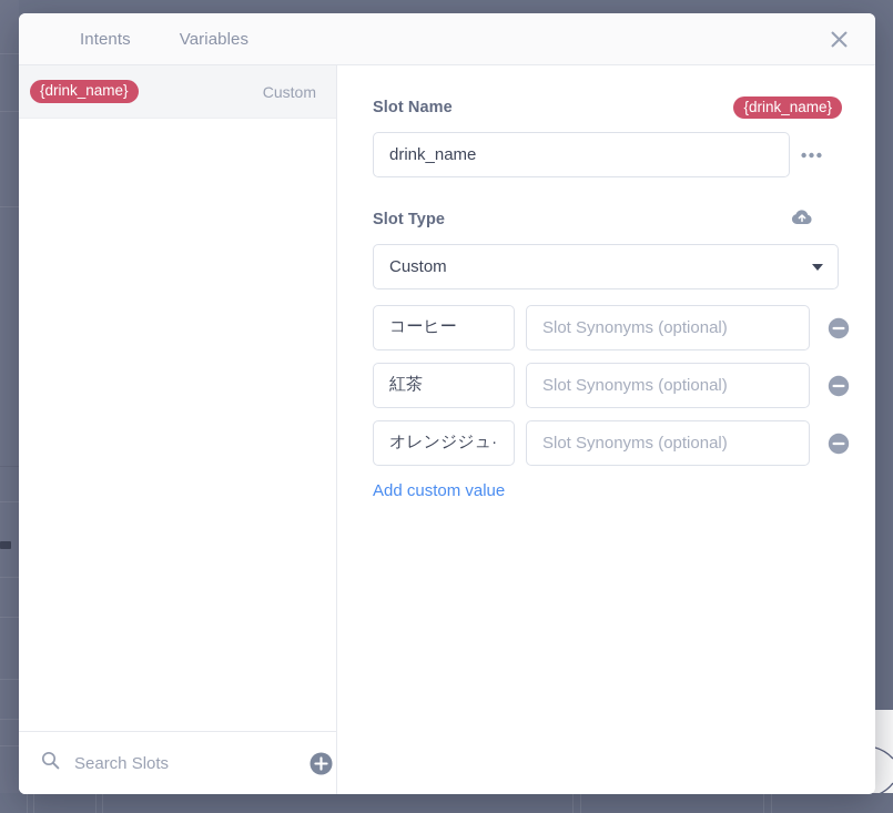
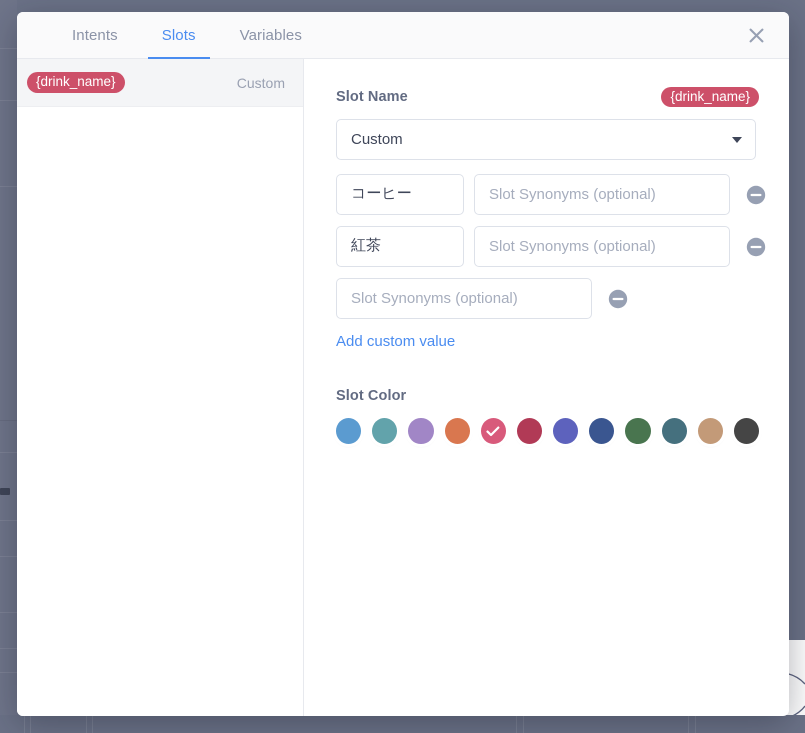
  Intents
+ Slots
  Variables
  {drink_name}
  Custom
- Search Slots
  Slot Name
  {drink_name}
- drink_name
- Slot Type
  Custom
  コーヒー
  Slot Synonyms (optional)
  紅茶
  Slot Synonyms (optional)
- オレンジジュ·
  Slot Synonyms (optional)
  Add custom value
+ Slot Color
